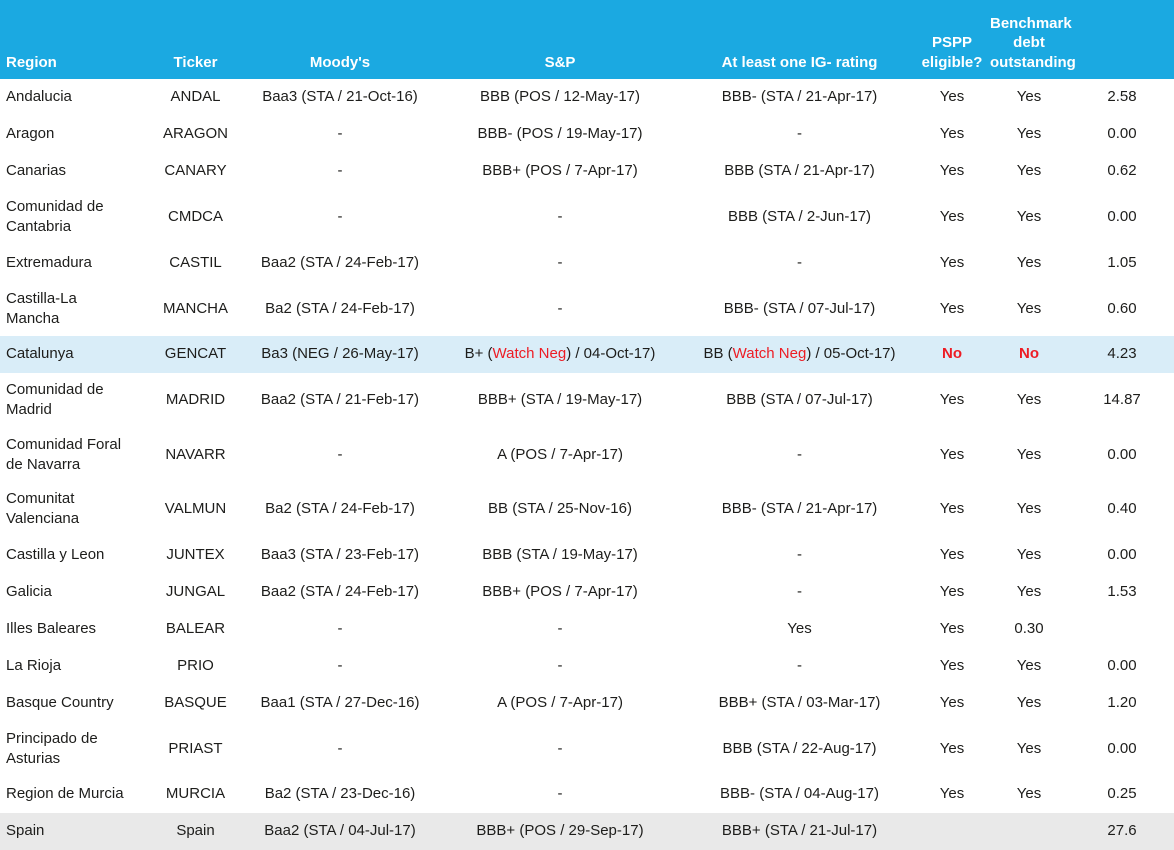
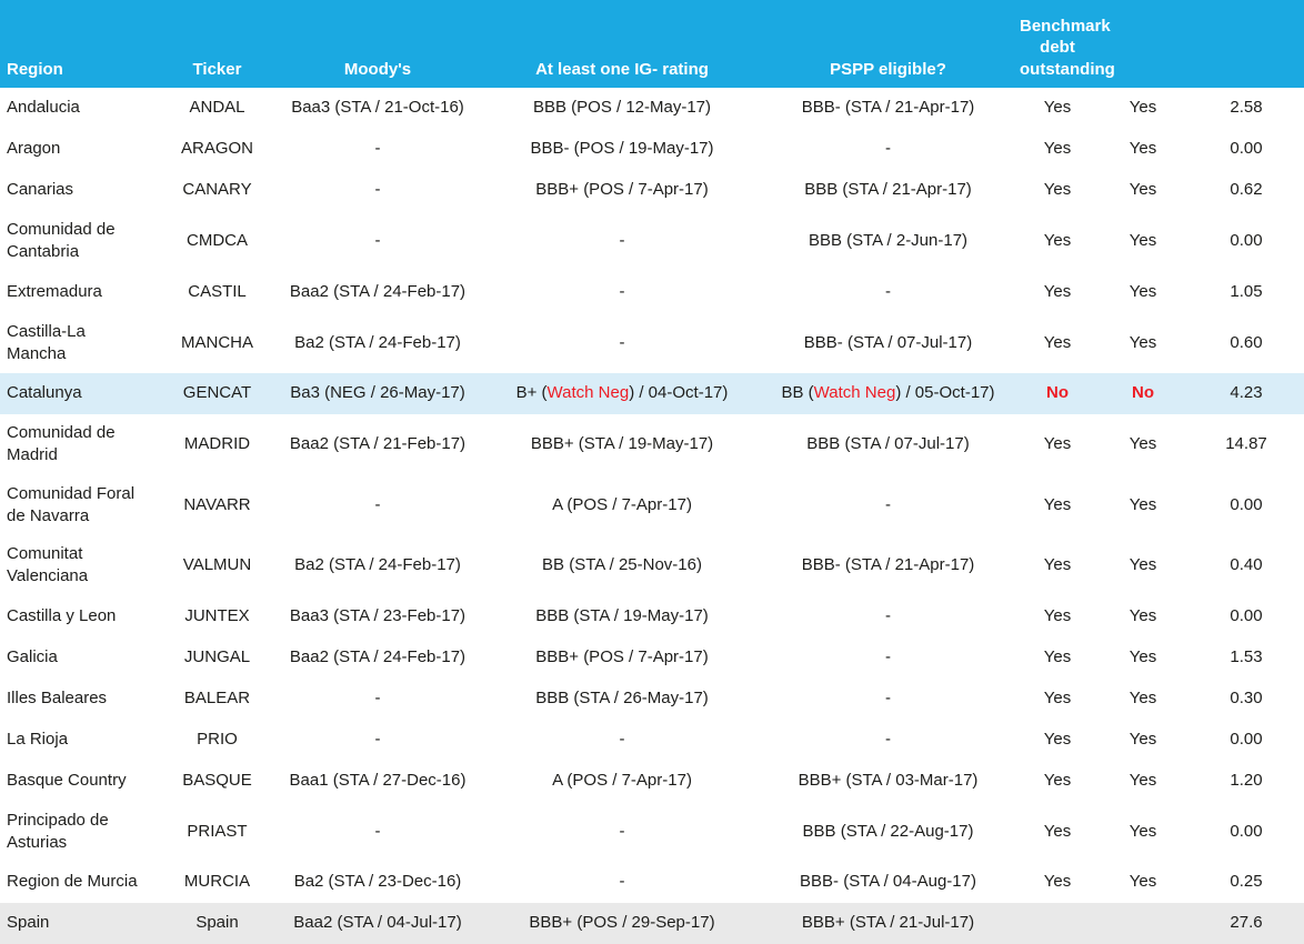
  Region
  Ticker
  Moody's
- S&P
  At least one IG- rating
  PSPP eligible?
  Benchmark debt outstanding
  Andalucia
  ANDAL
  Baa3 (STA / 21-Oct-16)
  BBB (POS / 12-May-17)
  BBB- (STA / 21-Apr-17)
  Yes
  Yes
  2.58
  Aragon
  ARAGON
  -
  BBB- (POS / 19-May-17)
  -
  Yes
  Yes
  0.00
  Canarias
  CANARY
  -
  BBB+ (POS / 7-Apr-17)
  BBB (STA / 21-Apr-17)
  Yes
  Yes
  0.62
  Comunidad de Cantabria
  CMDCA
  -
  -
  BBB (STA / 2-Jun-17)
  Yes
  Yes
  0.00
  Extremadura
  CASTIL
  Baa2 (STA / 24-Feb-17)
  -
  -
  Yes
  Yes
  1.05
  Castilla-La Mancha
  MANCHA
  Ba2 (STA / 24-Feb-17)
  -
  BBB- (STA / 07-Jul-17)
  Yes
  Yes
  0.60
  Catalunya
  GENCAT
  Ba3 (NEG / 26-May-17)
  B+ (Watch Neg) / 04-Oct-17)
  BB (Watch Neg) / 05-Oct-17)
  No
  No
  4.23
  Comunidad de Madrid
  MADRID
  Baa2 (STA / 21-Feb-17)
  BBB+ (STA / 19-May-17)
  BBB (STA / 07-Jul-17)
  Yes
  Yes
  14.87
  Comunidad Foral de Navarra
  NAVARR
  -
  A (POS / 7-Apr-17)
  -
  Yes
  Yes
  0.00
  Comunitat Valenciana
  VALMUN
  Ba2 (STA / 24-Feb-17)
  BB (STA / 25-Nov-16)
  BBB- (STA / 21-Apr-17)
  Yes
  Yes
  0.40
  Castilla y Leon
  JUNTEX
  Baa3 (STA / 23-Feb-17)
  BBB (STA / 19-May-17)
  -
  Yes
  Yes
  0.00
  Galicia
  JUNGAL
  Baa2 (STA / 24-Feb-17)
  BBB+ (POS / 7-Apr-17)
  -
  Yes
  Yes
  1.53
  Illes Baleares
  BALEAR
  -
+ BBB (STA / 26-May-17)
  -
  Yes
  Yes
  0.30
  La Rioja
  PRIO
  -
  -
  -
  Yes
  Yes
  0.00
  Basque Country
  BASQUE
  Baa1 (STA / 27-Dec-16)
  A (POS / 7-Apr-17)
  BBB+ (STA / 03-Mar-17)
  Yes
  Yes
  1.20
  Principado de Asturias
  PRIAST
  -
  -
  BBB (STA / 22-Aug-17)
  Yes
  Yes
  0.00
  Region de Murcia
  MURCIA
  Ba2 (STA / 23-Dec-16)
  -
  BBB- (STA / 04-Aug-17)
  Yes
  Yes
  0.25
  Spain
  Spain
  Baa2 (STA / 04-Jul-17)
  BBB+ (POS / 29-Sep-17)
  BBB+ (STA / 21-Jul-17)
  27.6
